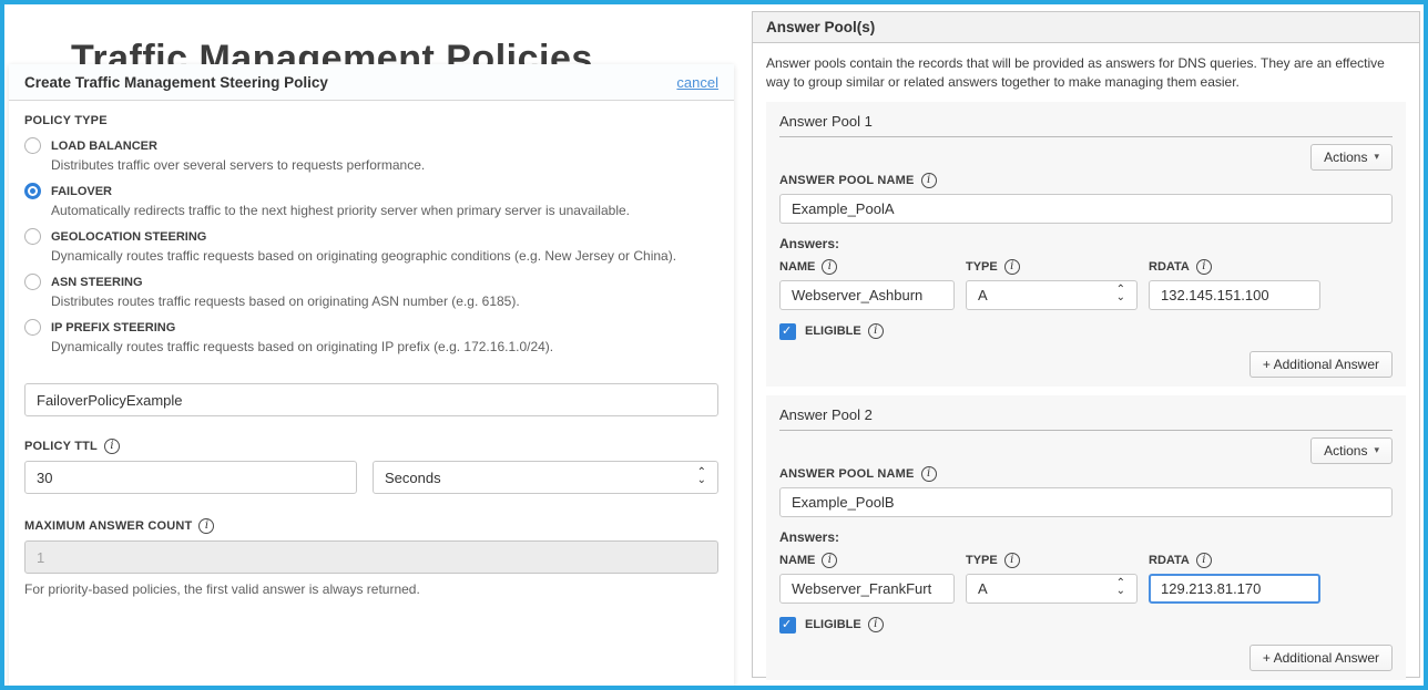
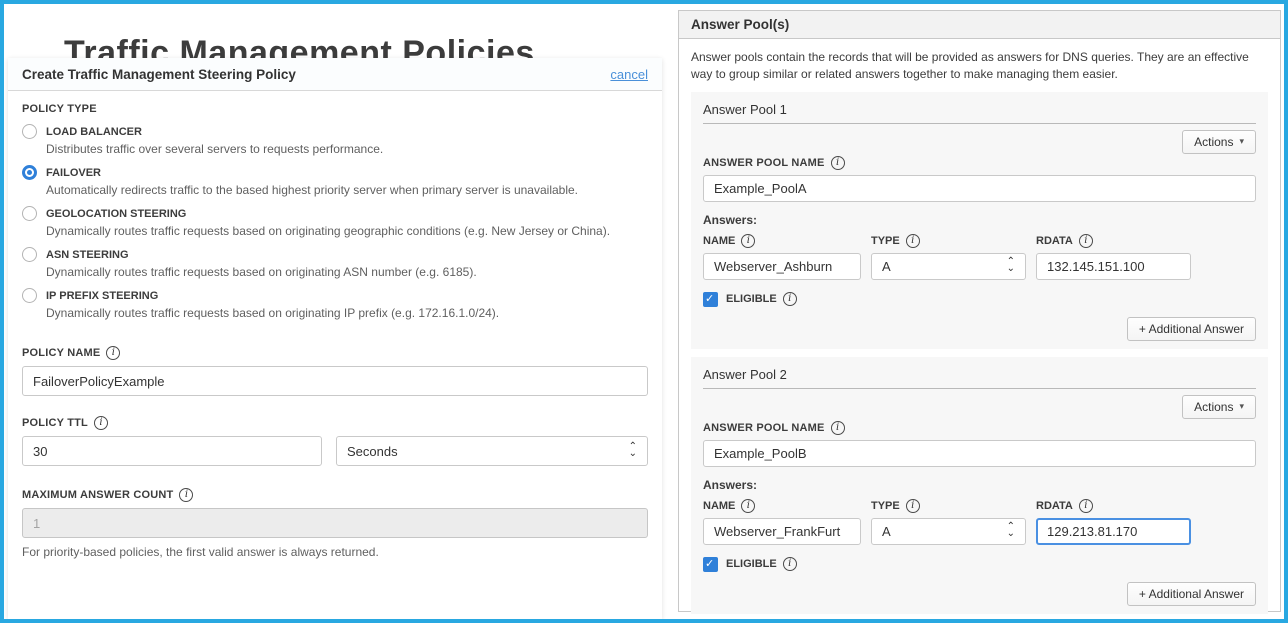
  Traffic Management Policies
  Create Traffic Management Steering Policy
  cancel
  POLICY TYPE
  LOAD BALANCER
  Distributes traffic over several servers to requests performance.
  FAILOVER
- Automatically redirects traffic to the next highest priority server when primary server is unavailable.
+ Automatically redirects traffic to the based highest priority server when primary server is unavailable.
  GEOLOCATION STEERING
  Dynamically routes traffic requests based on originating geographic conditions (e.g. New Jersey or China).
  ASN STEERING
- Distributes routes traffic requests based on originating ASN number (e.g. 6185).
+ Dynamically routes traffic requests based on originating ASN number (e.g. 6185).
  IP PREFIX STEERING
  Dynamically routes traffic requests based on originating IP prefix (e.g. 172.16.1.0/24).
+ POLICY NAME
  FailoverPolicyExample
  POLICY TTL
  30
  Seconds
  MAXIMUM ANSWER COUNT
  1
  For priority-based policies, the first valid answer is always returned.
  Answer Pool(s)
  Answer pools contain the records that will be provided as answers for DNS queries. They are an effective way to group similar or related answers together to make managing them easier.
  Answer Pool 1
  Actions
  ANSWER POOL NAME
  Example_PoolA
  Answers:
  NAME
  Webserver_Ashburn
  TYPE
  A
  RDATA
  132.145.151.100
  ELIGIBLE
  + Additional Answer
  Answer Pool 2
  Actions
  ANSWER POOL NAME
  Example_PoolB
  Answers:
  NAME
  Webserver_FrankFurt
  TYPE
  A
  RDATA
  129.213.81.170
  ELIGIBLE
  + Additional Answer
